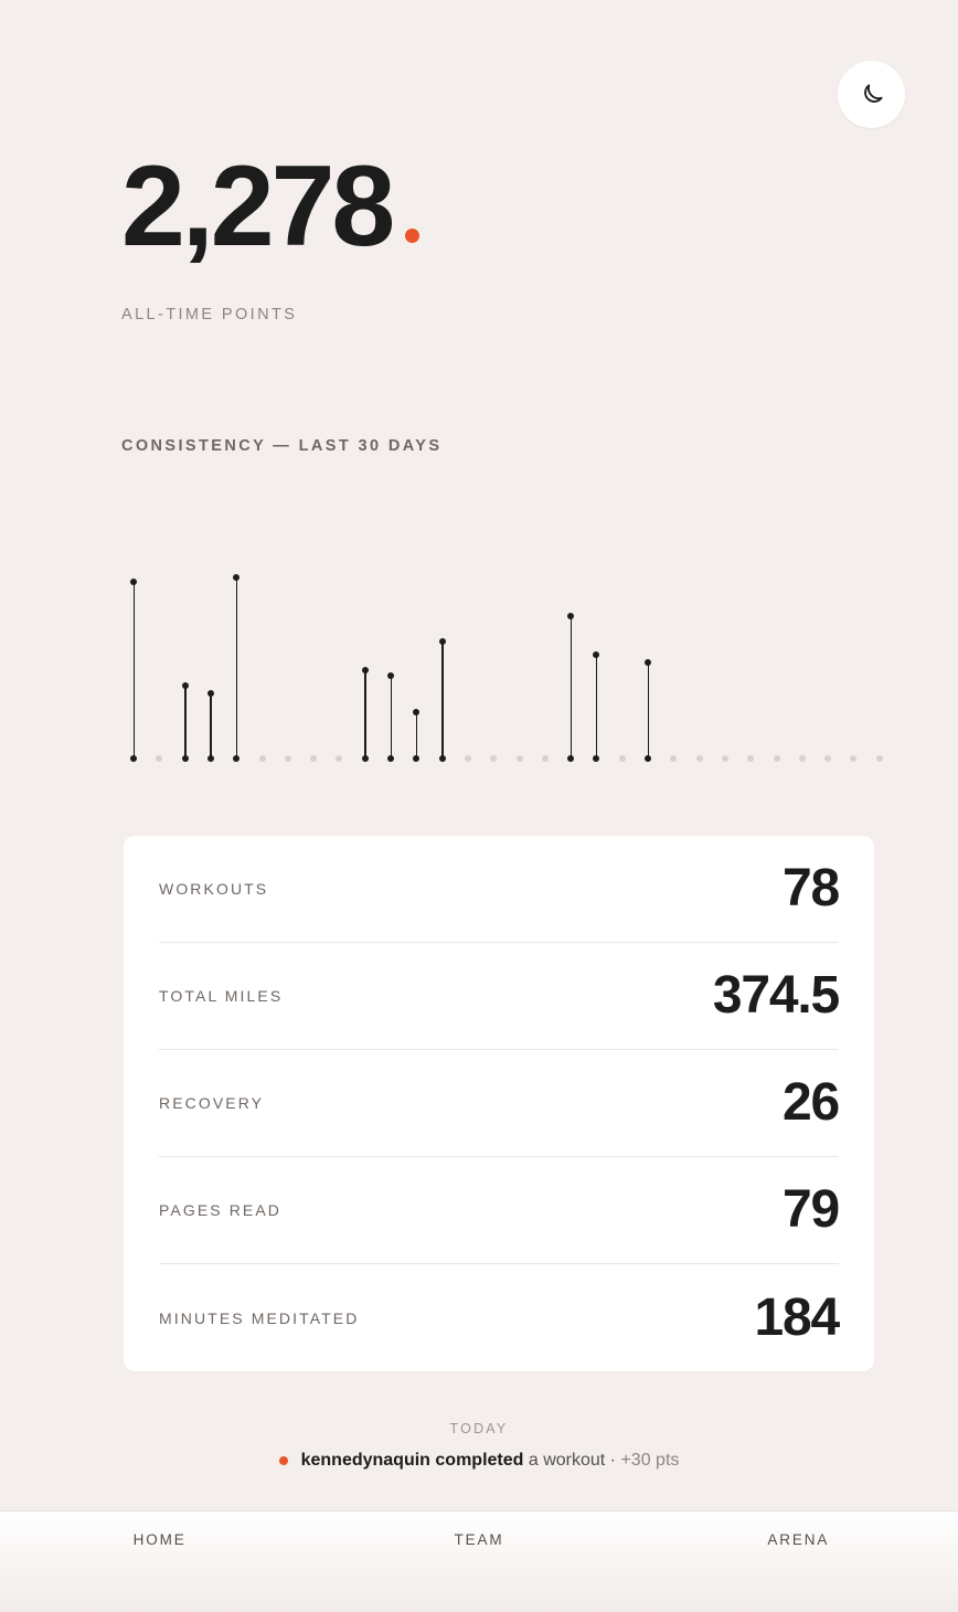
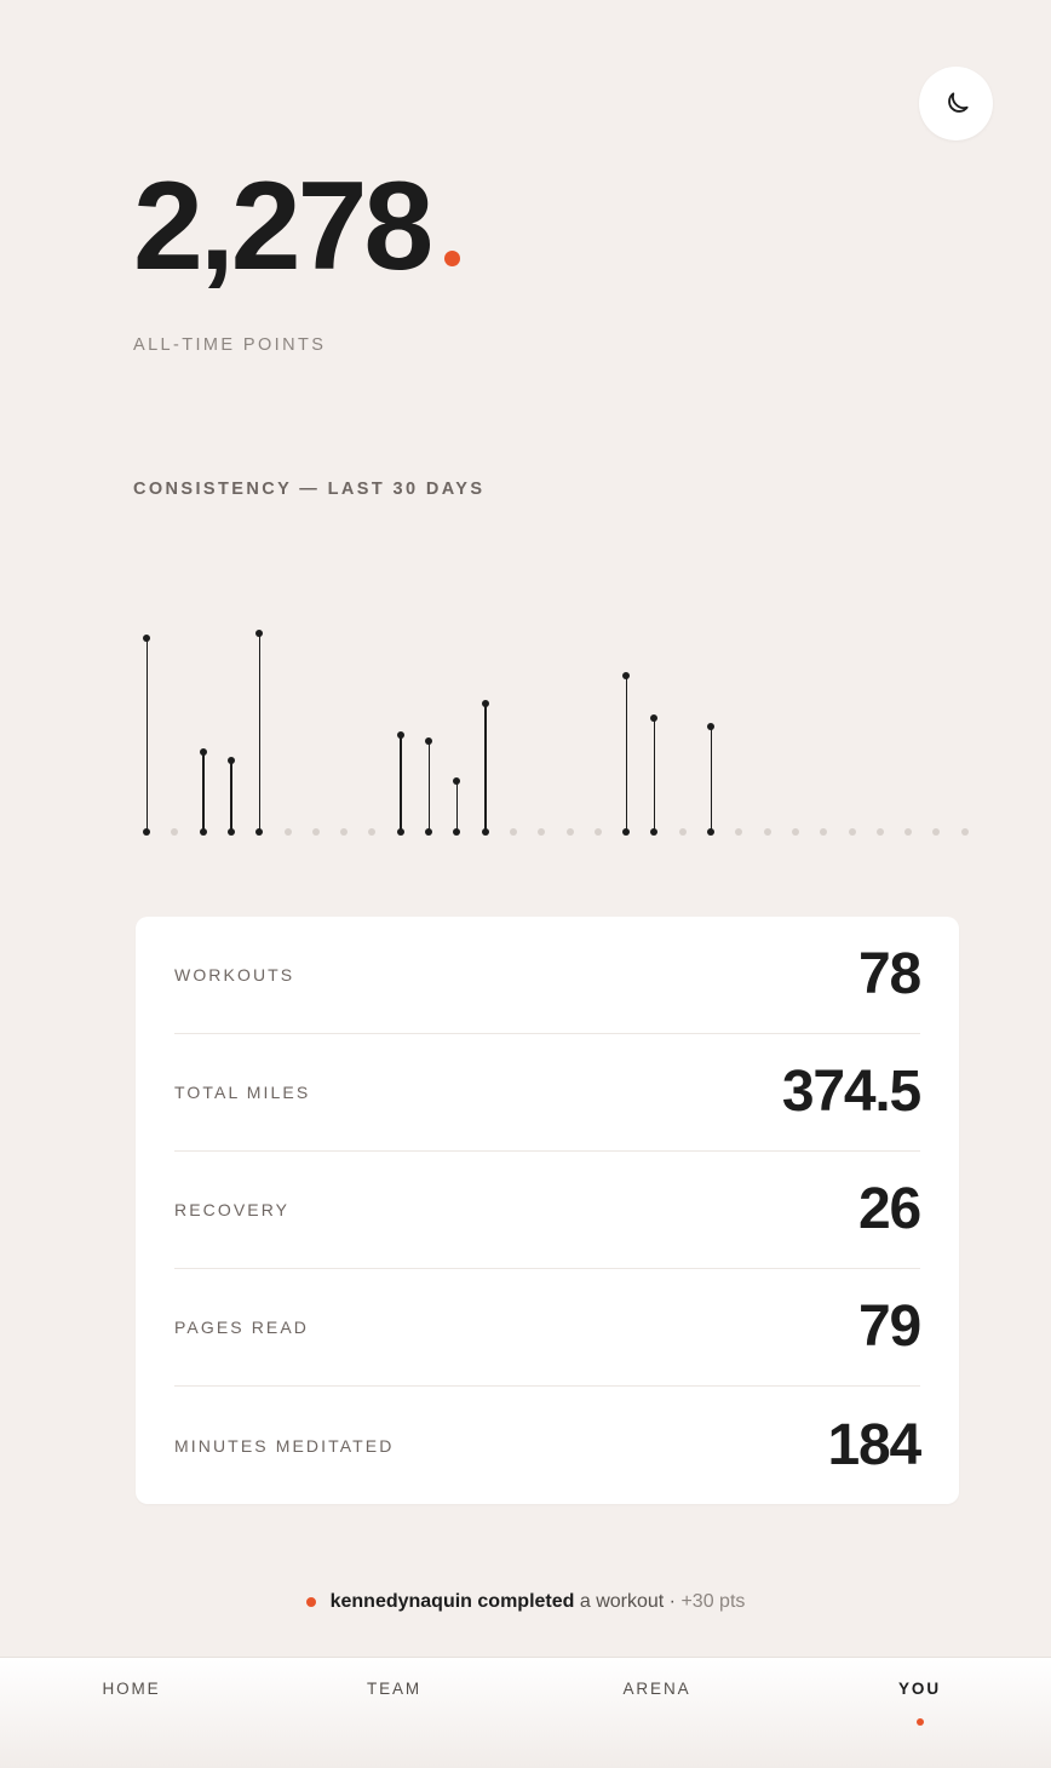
  2,278
  ALL-TIME POINTS
  CONSISTENCY — LAST 30 DAYS
  WORKOUTS
  78
  TOTAL MILES
  374.5
  RECOVERY
  26
  PAGES READ
  79
  MINUTES MEDITATED
  184
- TODAY
  kennedynaquin completed a workout · +30 pts
  HOME
  TEAM
  ARENA
+ YOU
